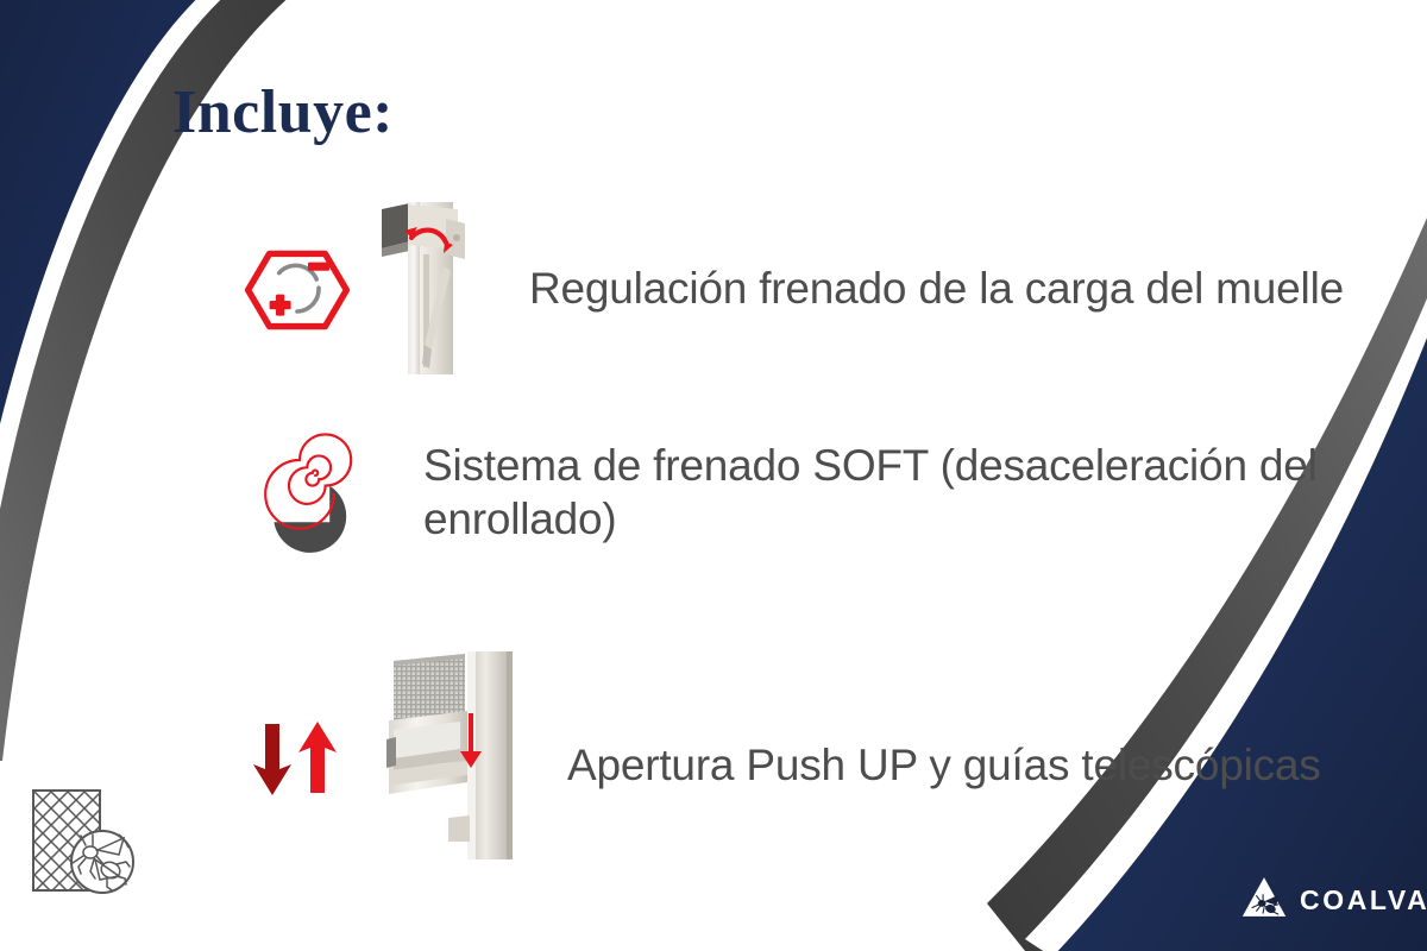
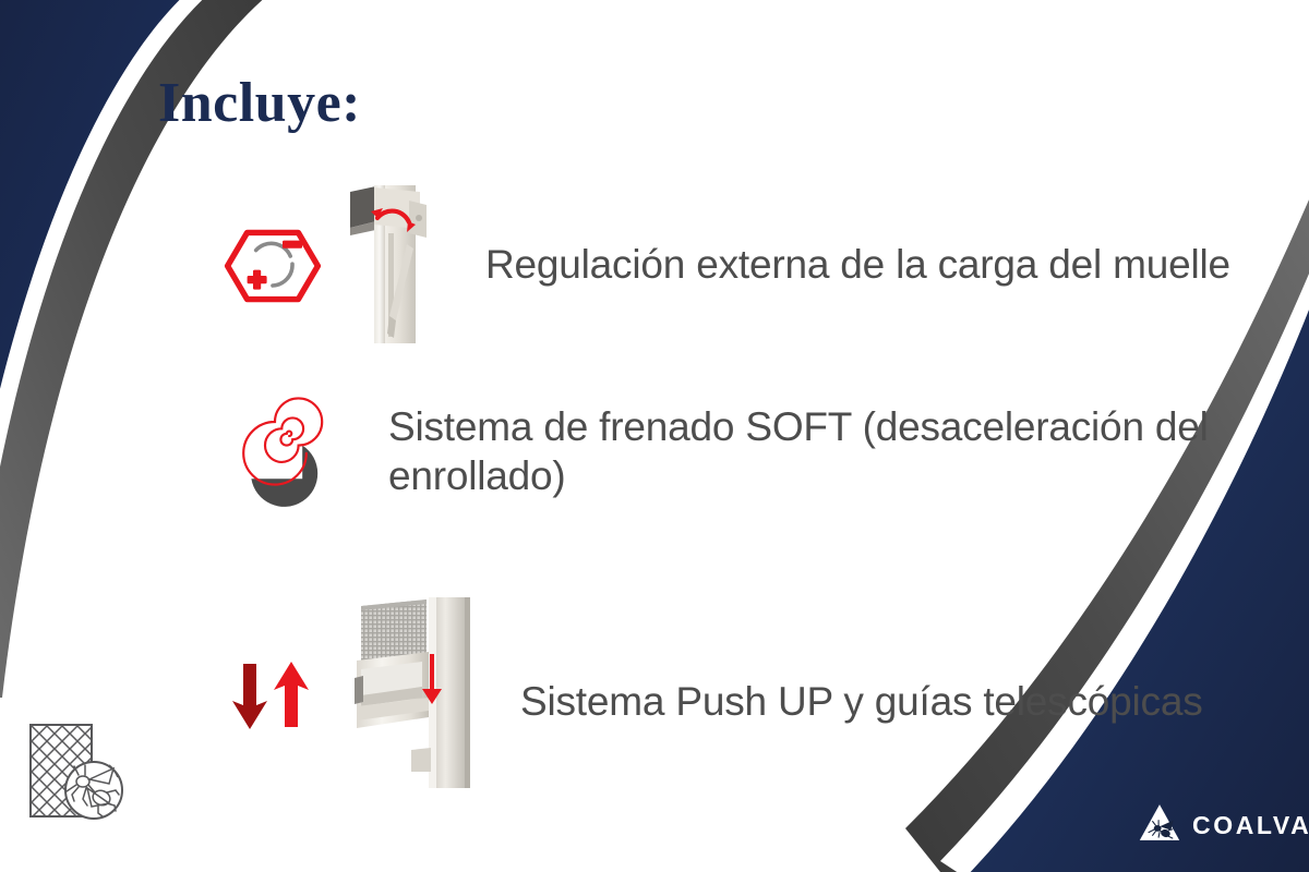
  Incluye:
- Regulación frenado de la carga del muelle
+ Regulación externa de la carga del muelle
  Sistema de frenado SOFT (desaceleración del enrollado)
- Apertura Push UP y guías telescópicas
+ Sistema Push UP y guías telescópicas
  COALVA
